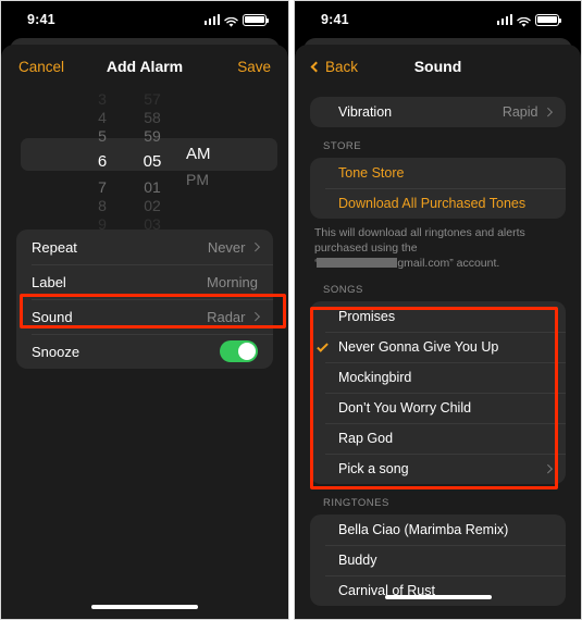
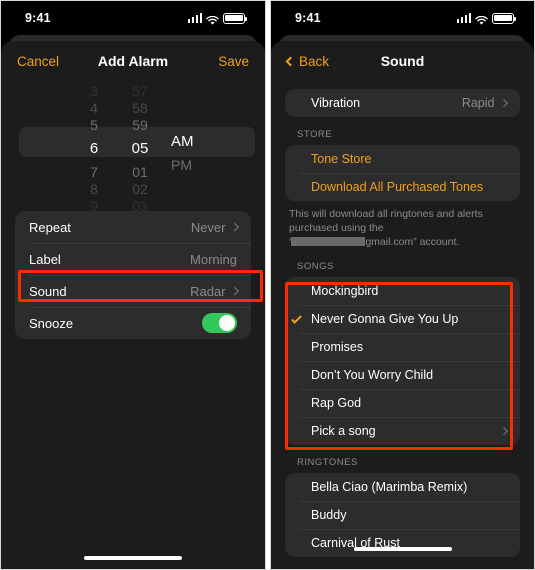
  9:41
  Cancel
  Add Alarm
  Save
  4
  5
  6
  7
  8
  58
  59
  05
  01
  02
  AM
  PM
  Repeat
  Never
  Label
  Morning
  Sound
  Radar
  Snooze
  9:41
  Back
  Sound
  Vibration
  Rapid
  STORE
  Tone Store
  Download All Purchased Tones
  This will download all ringtones and alerts
  purchased using the
  ‘ gmail.com” account.
  SONGS
- Promises
+ Mockingbird
  Never Gonna Give You Up
- Mockingbird
+ Promises
  Don’t You Worry Child
  Rap God
  Pick a song
  RINGTONES
  Bella Ciao (Marimba Remix)
  Buddy
  Carnival of Rust
